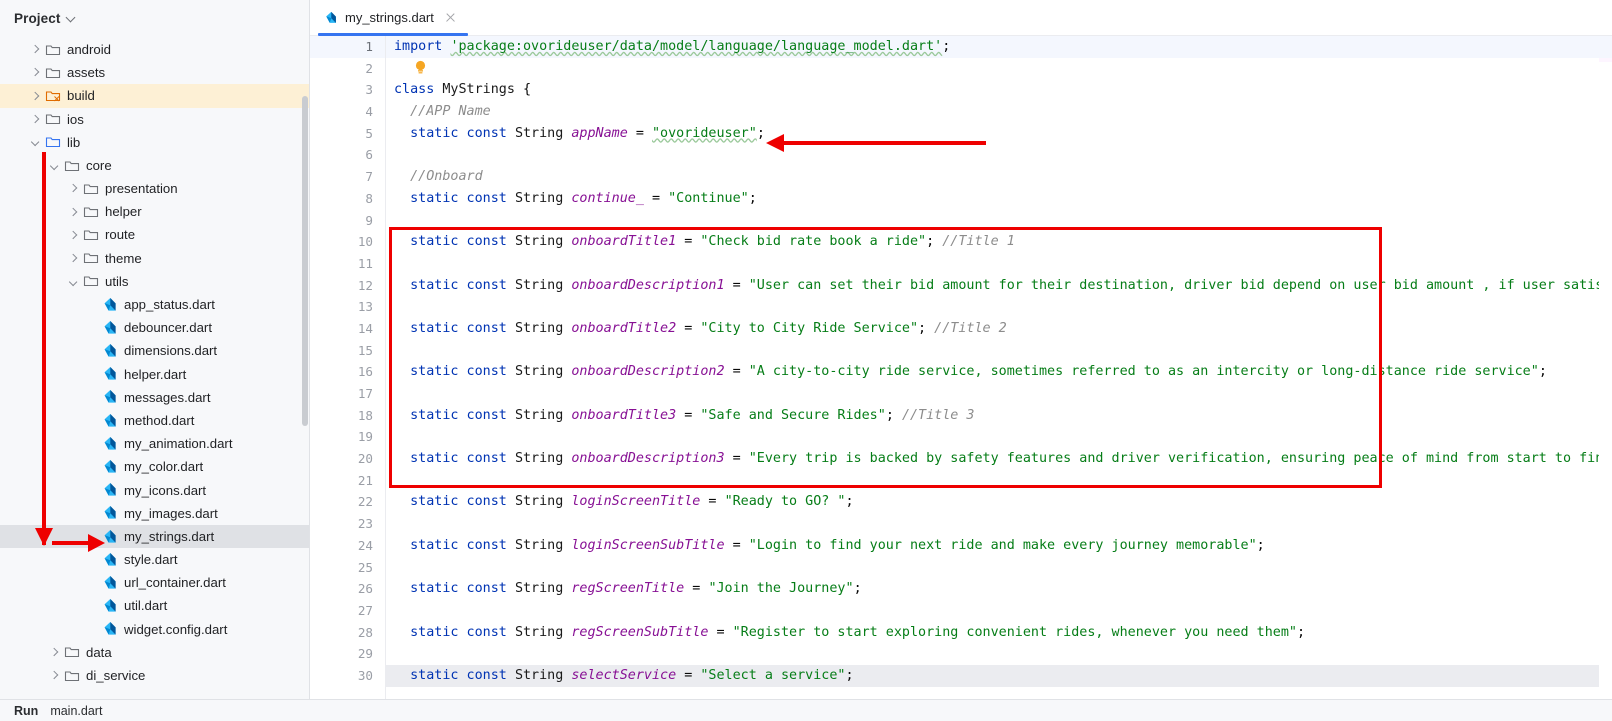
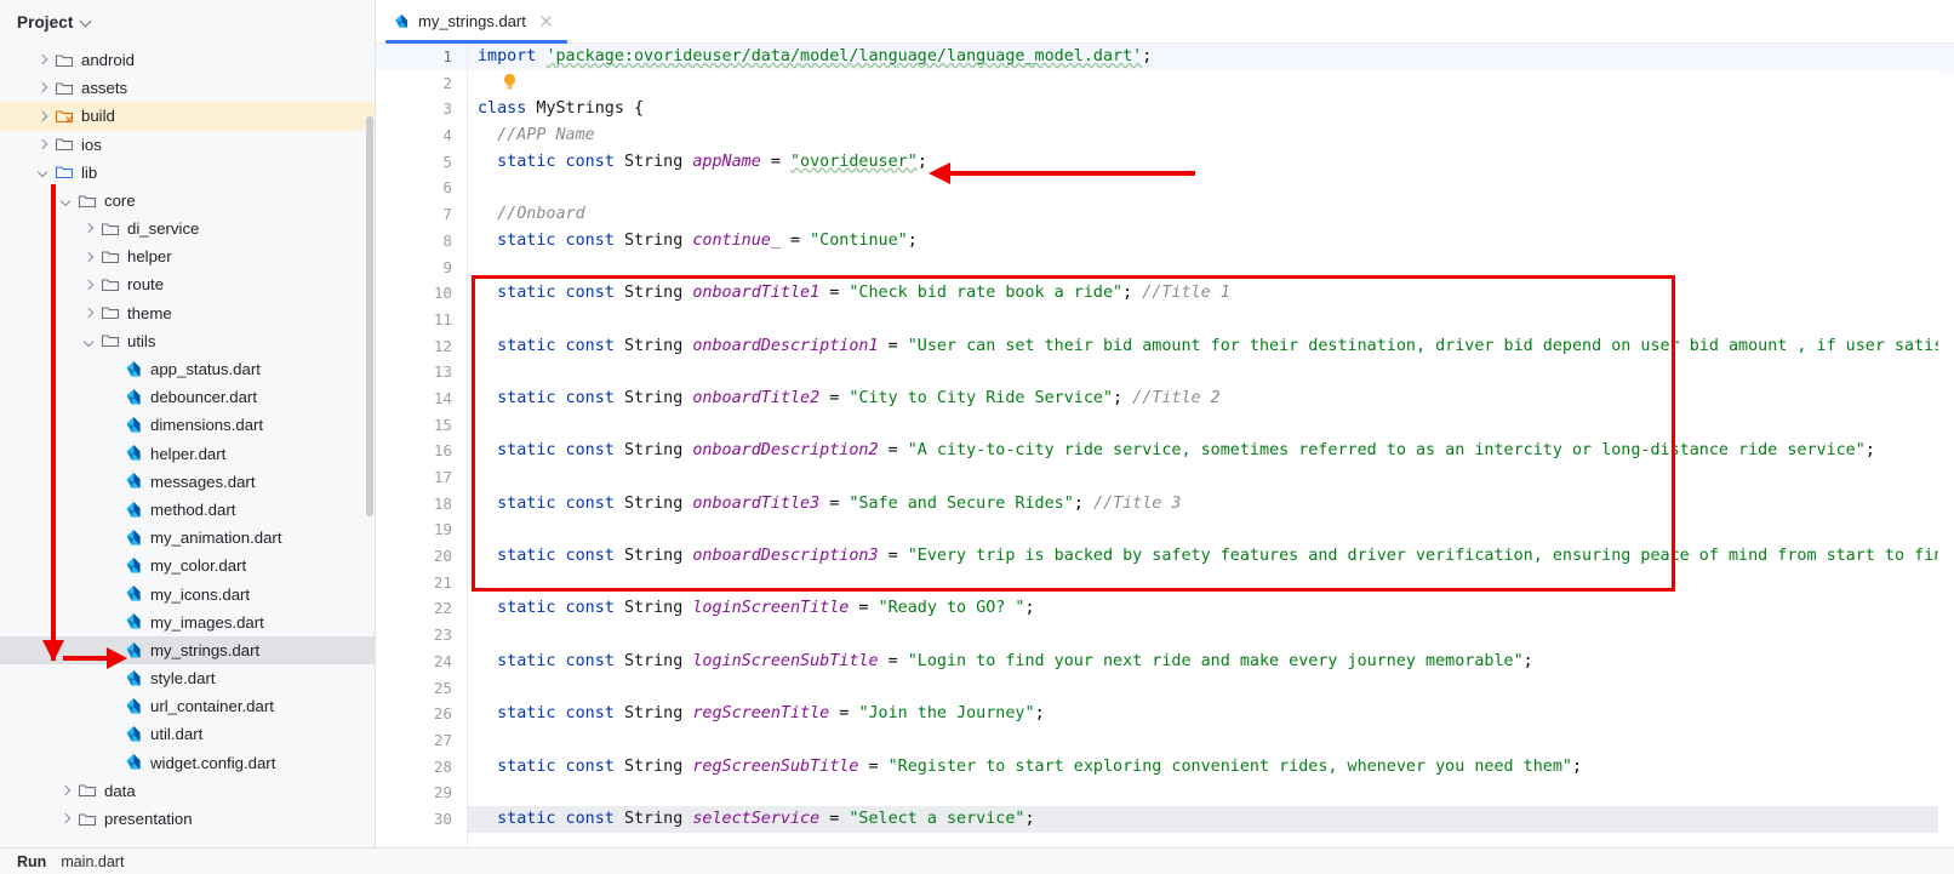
  Project
  my_strings.dart
  android
  assets
  build
  ios
  lib
  core
- presentation
+ di_service
  helper
  route
  theme
  utils
  app_status.dart
  debouncer.dart
  dimensions.dart
  helper.dart
  messages.dart
  method.dart
  my_animation.dart
  my_color.dart
  my_icons.dart
  my_images.dart
  my_strings.dart
  style.dart
  url_container.dart
  util.dart
  widget.config.dart
  data
- di_service
+ presentation
  1
  2
  3
  4
  5
  6
  7
  8
  9
  10
  11
  12
  13
  14
  15
  16
  17
  18
  19
  20
  21
  22
  23
  24
  25
  26
  27
  28
  29
  30
  import 'package:ovorideuser/data/model/language/language_model.dart';
  class MyStrings {
  //APP Name
  static const String appName = "ovorideuser";
  //Onboard
  static const String continue_ = "Continue";
  static const String onboardTitle1 = "Check bid rate book a ride"; //Title 1
  static const String onboardDescription1 = "User can set their bid amount for their destination, driver bid depend on user bid amount , if user sati
  static const String onboardTitle2 = "City to City Ride Service"; //Title 2
  static const String onboardDescription2 = "A city-to-city ride service, sometimes referred to as an intercity or long-distance ride service";
  static const String onboardTitle3 = "Safe and Secure Rides"; //Title 3
  static const String onboardDescription3 = "Every trip is backed by safety features and driver verification, ensuring peace of mind from start to fi
  static const String loginScreenTitle = "Ready to GO? ";
  static const String loginScreenSubTitle = "Login to find your next ride and make every journey memorable";
  static const String regScreenTitle = "Join the Journey";
  static const String regScreenSubTitle = "Register to start exploring convenient rides, whenever you need them";
  static const String selectService = "Select a service";
  Run
  main.dart
